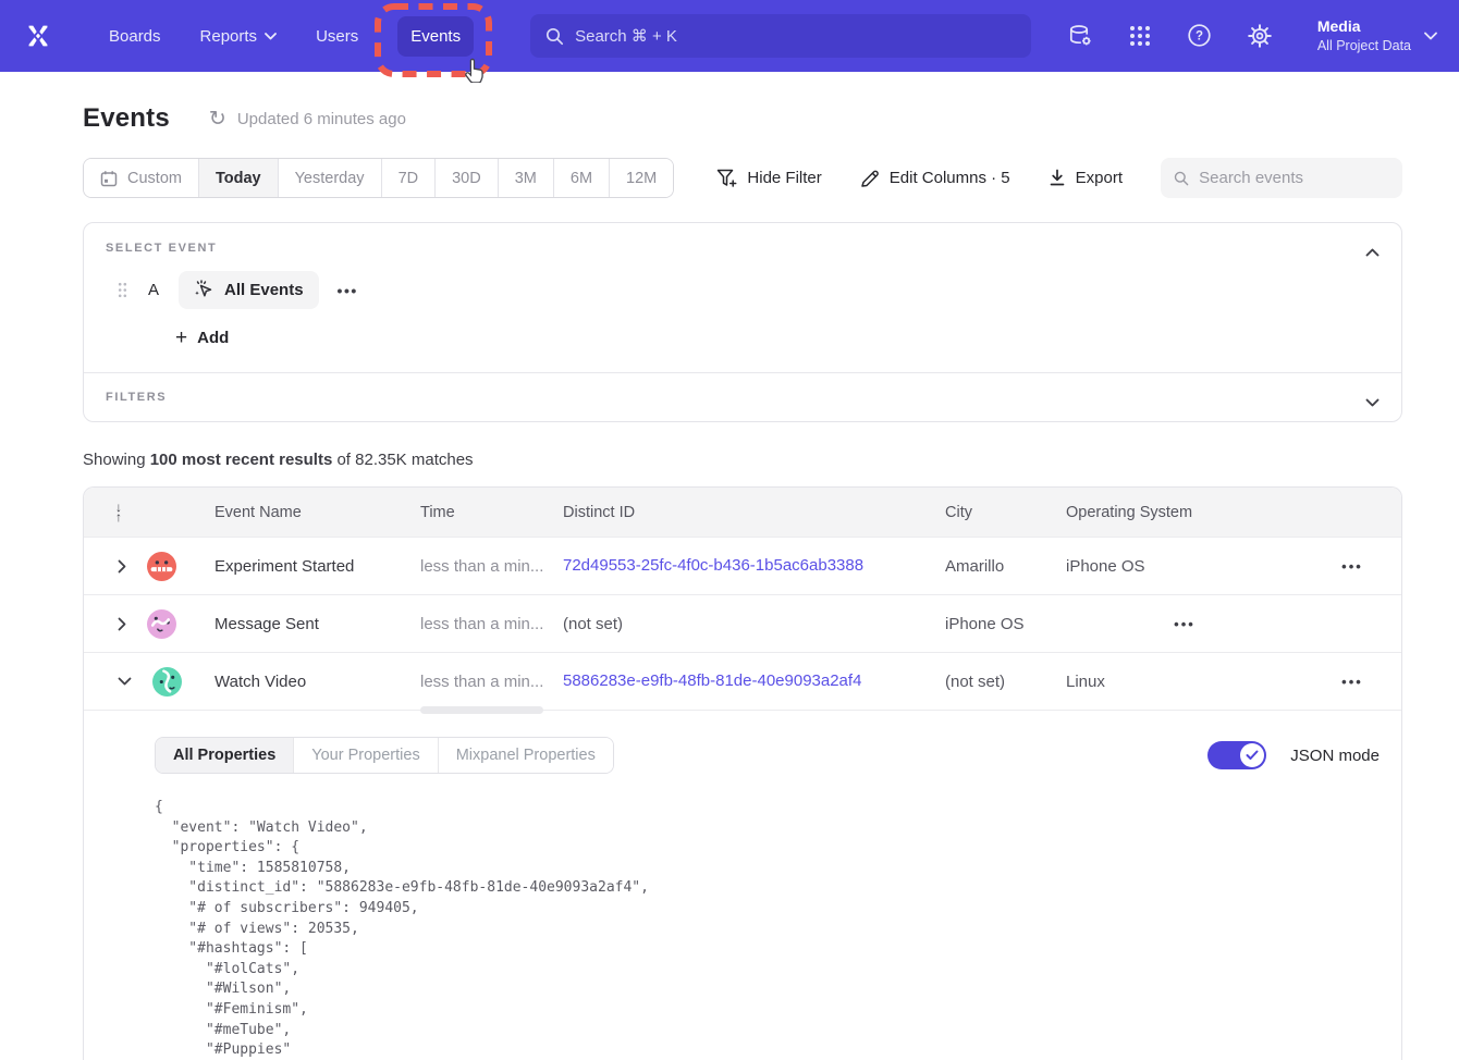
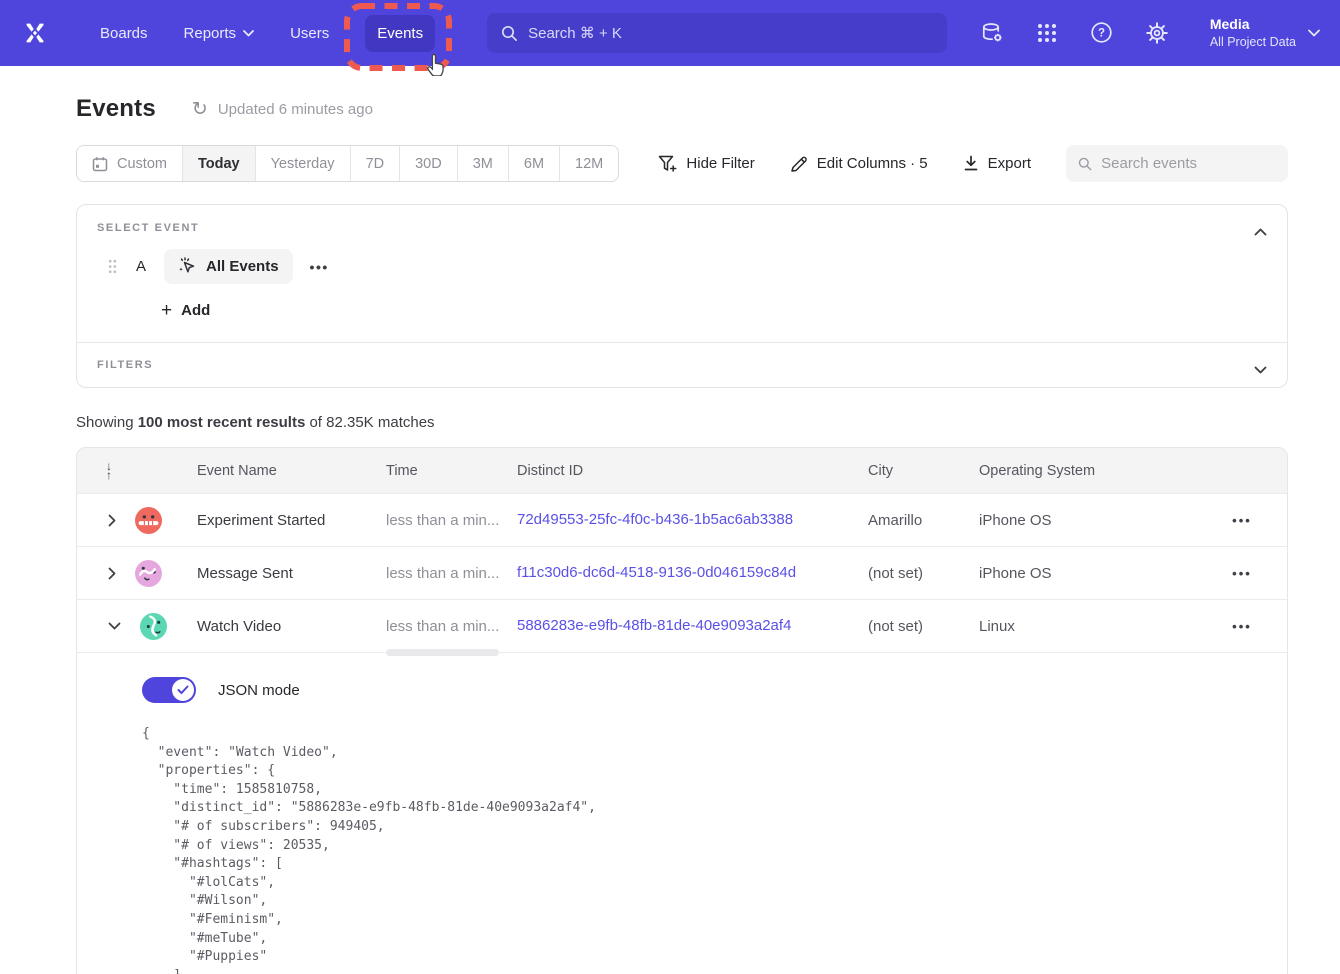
  Boards
  Reports
  Users
  Events
  Search ⌘ + K
  ?
  Media
  All Project Data
  Events
  ↻
  Updated 6 minutes ago
  Custom
  Today
  Yesterday
  7D
  30D
  3M
  6M
  12M
  Hide Filter
  Edit Columns · 5
  Export
  Search events
  SELECT EVENT
  A
  All Events
  •••
  +
  Add
  FILTERS
  Showing 100 most recent results of 82.35K matches
  ↓
  ↑
  Event Name
  Time
  Distinct ID
  City
  Operating System
  Experiment Started
  less than a min...
  72d49553-25fc-4f0c-b436-1b5ac6ab3388
  Amarillo
  iPhone OS
  •••
  Message Sent
  less than a min...
+ f11c30d6-dc6d-4518-9136-0d046159c84d
  (not set)
  iPhone OS
  •••
  Watch Video
  less than a min...
  5886283e-e9fb-48fb-81de-40e9093a2af4
  (not set)
  Linux
  •••
- All Properties
- Your Properties
- Mixpanel Properties
  JSON mode
  {
  "event": "Watch Video",
  "properties": {
  "time": 1585810758,
  "distinct_id": "5886283e-e9fb-48fb-81de-40e9093a2af4",
  "# of subscribers": 949405,
  "# of views": 20535,
  "#hashtags": [
  "#lolCats",
  "#Wilson",
  "#Feminism",
  "#meTube",
  "#Puppies"
